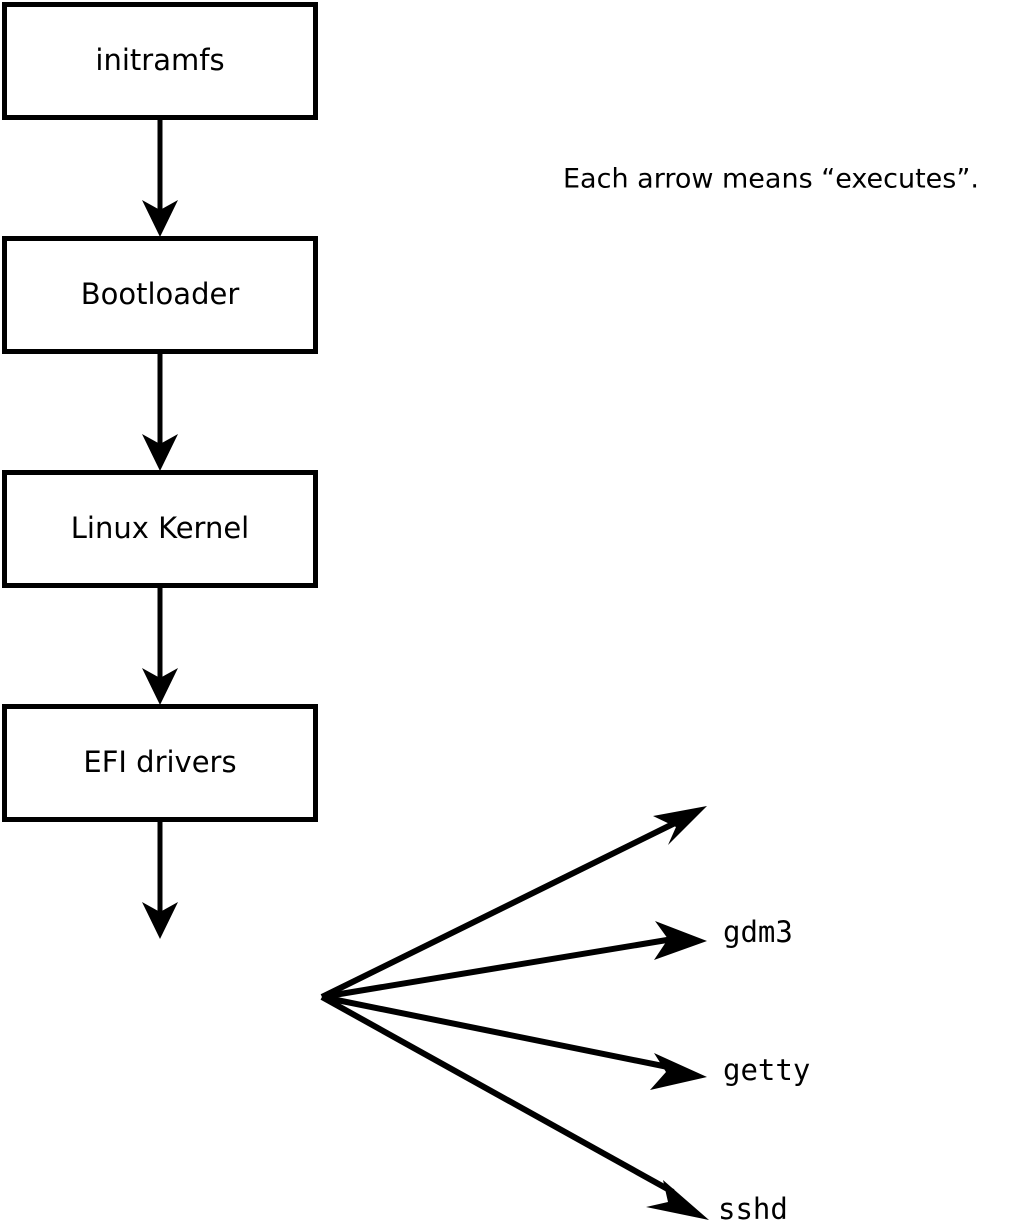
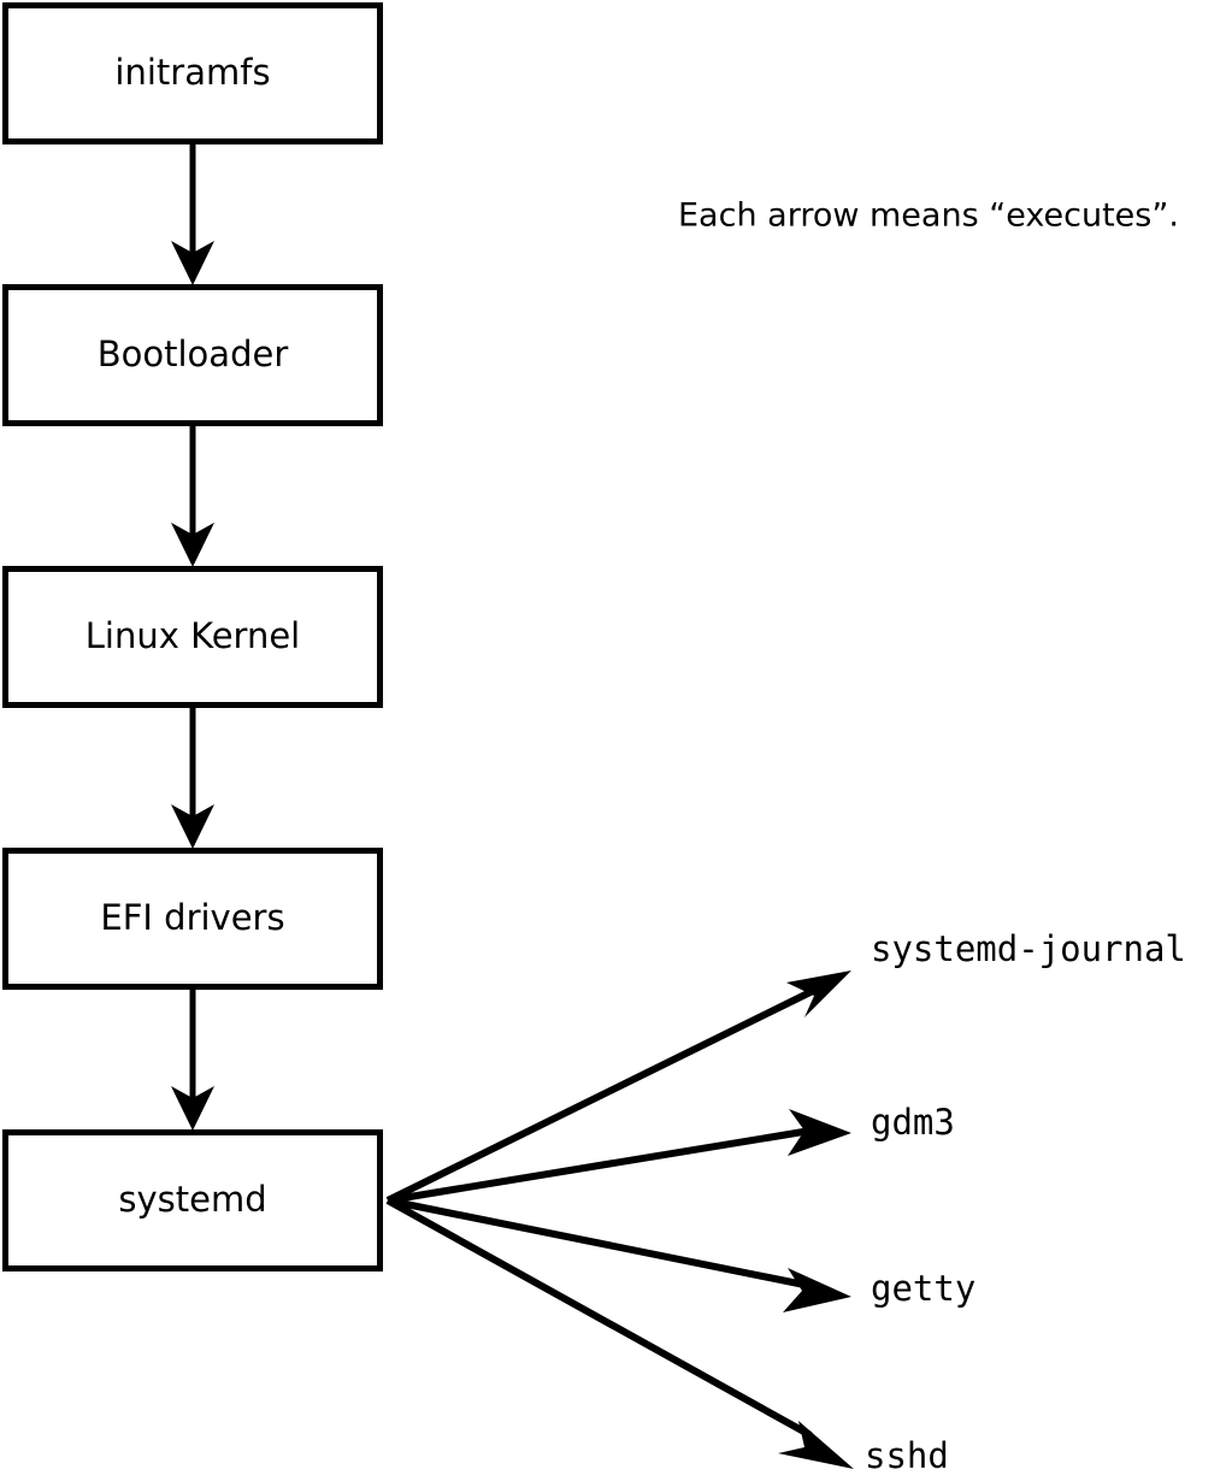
  initramfs
  Bootloader
  Linux Kernel
  EFI drivers
+ systemd
+ systemd-journal
  gdm3
  getty
  sshd
  Each arrow means “executes”.
